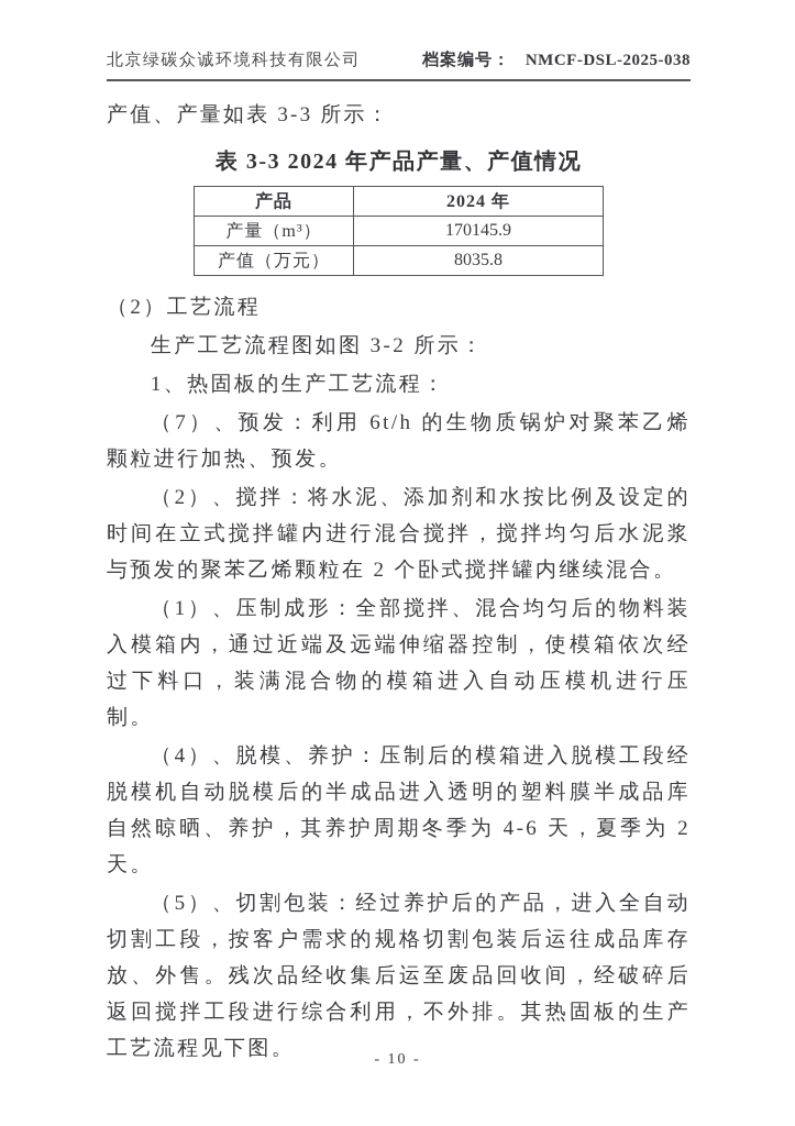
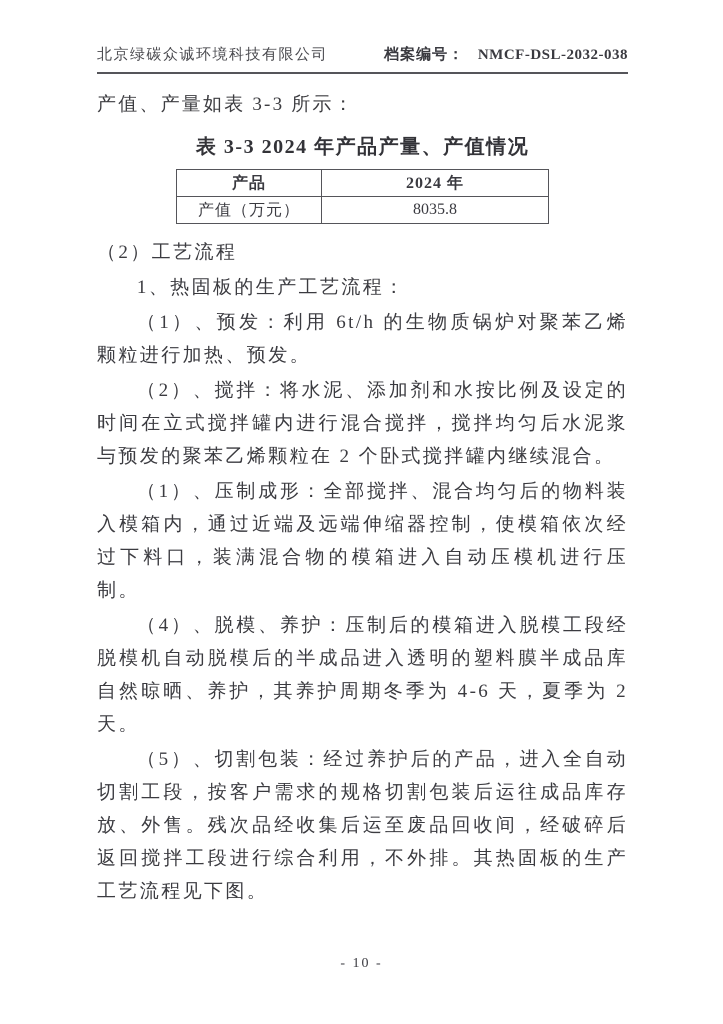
  北京绿碳众诚环境科技有限公司
- 档案编号： NMCF-DSL-2025-038
+ 档案编号： NMCF-DSL-2032-038
  产值、产量如表 3-3 所示：
  表 3-3 2024 年产品产量、产值情况
  产品	2024 年
- 产量（m³）	170145.9
  产值（万元）	8035.8
  （2）工艺流程
- 生产工艺流程图如图 3-2 所示：
  1、热固板的生产工艺流程：
- （7）、预发：利用 6t/h 的生物质锅炉对聚苯乙烯颗粒进行加热、预发。
+ （1）、预发：利用 6t/h 的生物质锅炉对聚苯乙烯颗粒进行加热、预发。
  （2）、搅拌：将水泥、添加剂和水按比例及设定的时间在立式搅拌罐内进行混合搅拌，搅拌均匀后水泥浆与预发的聚苯乙烯颗粒在 2 个卧式搅拌罐内继续混合。
  （1）、压制成形：全部搅拌、混合均匀后的物料装入模箱内，通过近端及远端伸缩器控制，使模箱依次经过下料口，装满混合物的模箱进入自动压模机进行压制。
  （4）、脱模、养护：压制后的模箱进入脱模工段经脱模机自动脱模后的半成品进入透明的塑料膜半成品库自然晾晒、养护，其养护周期冬季为 4-6 天，夏季为 2 天。
  （5）、切割包装：经过养护后的产品，进入全自动切割工段，按客户需求的规格切割包装后运往成品库存放、外售。残次品经收集后运至废品回收间，经破碎后返回搅拌工段进行综合利用，不外排。其热固板的生产工艺流程见下图。
  - 10 -
